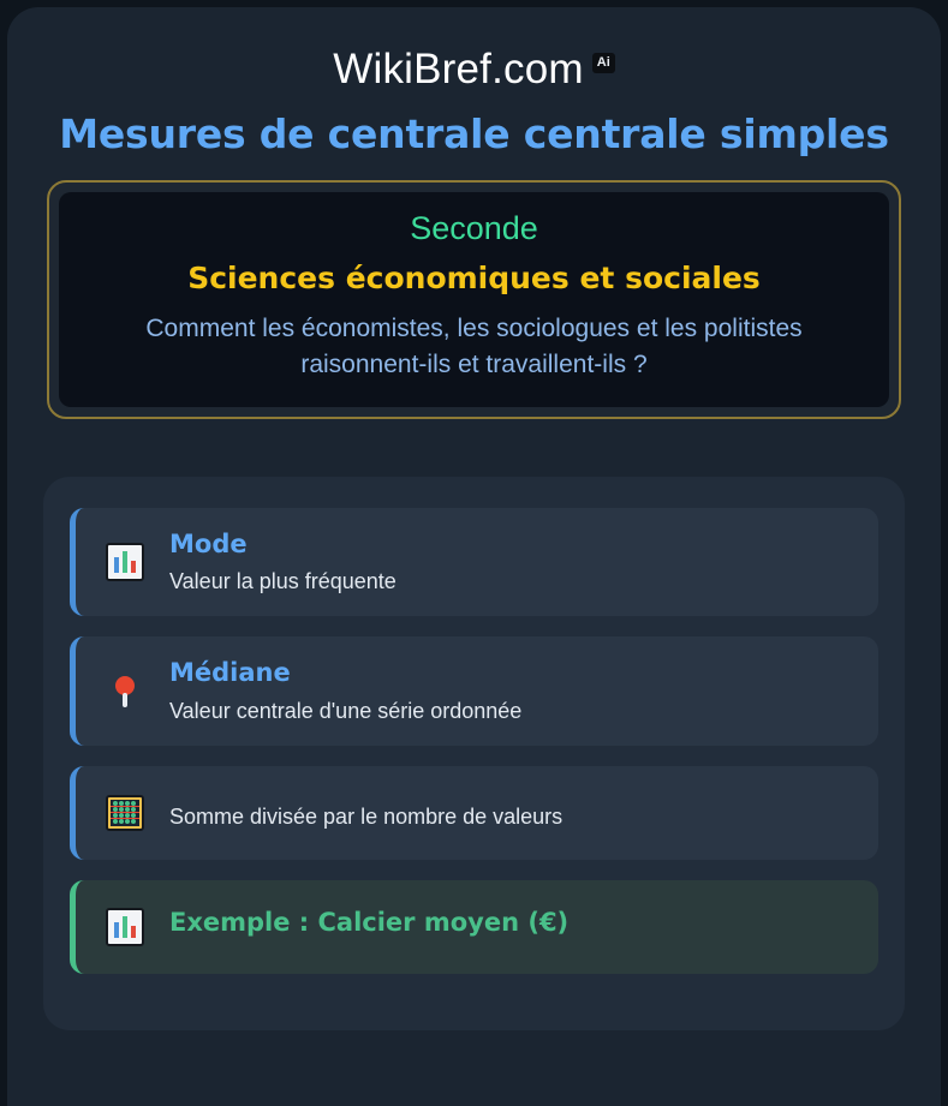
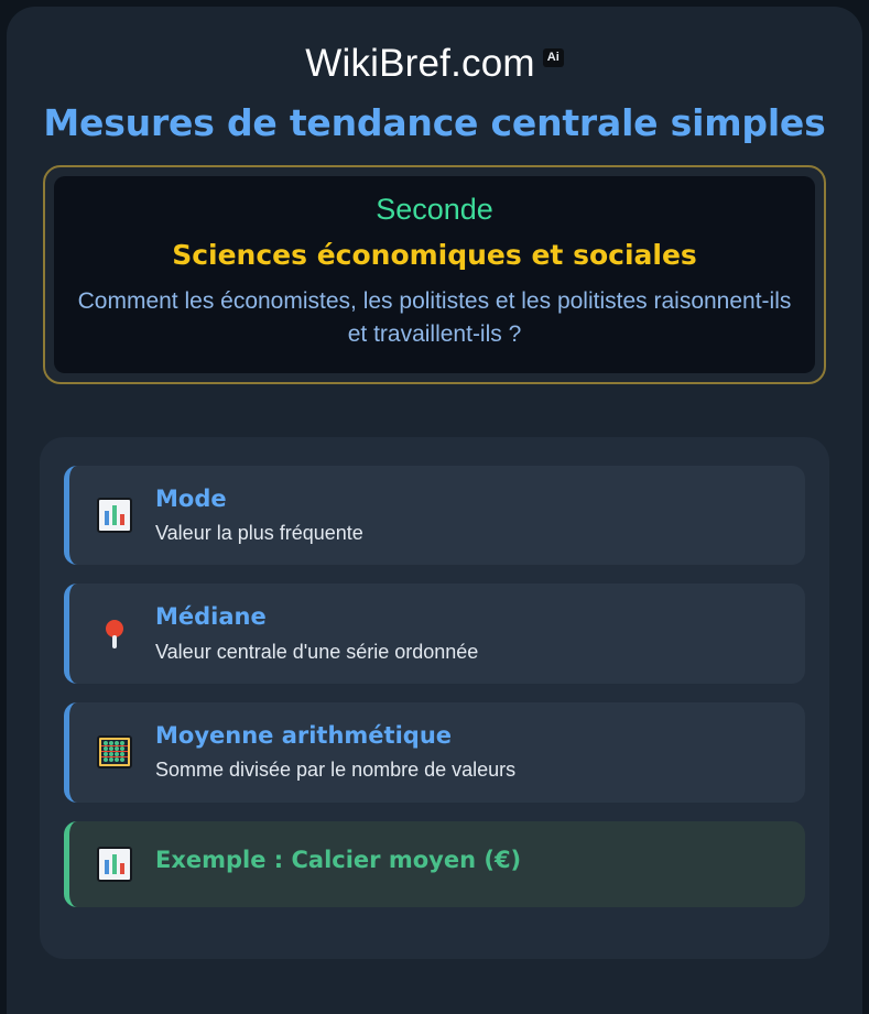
  WikiBref.com
  Ai
- Mesures de centrale centrale simples
+ Mesures de tendance centrale simples
  Seconde
  Sciences économiques et sociales
- Comment les économistes, les sociologues et les politistes raisonnent-ils et travaillent-ils ?
+ Comment les économistes, les politistes et les politistes raisonnent-ils et travaillent-ils ?
  Mode
  Valeur la plus fréquente
  Médiane
  Valeur centrale d'une série ordonnée
+ Moyenne arithmétique
  Somme divisée par le nombre de valeurs
  Exemple : Calcier moyen (€)
